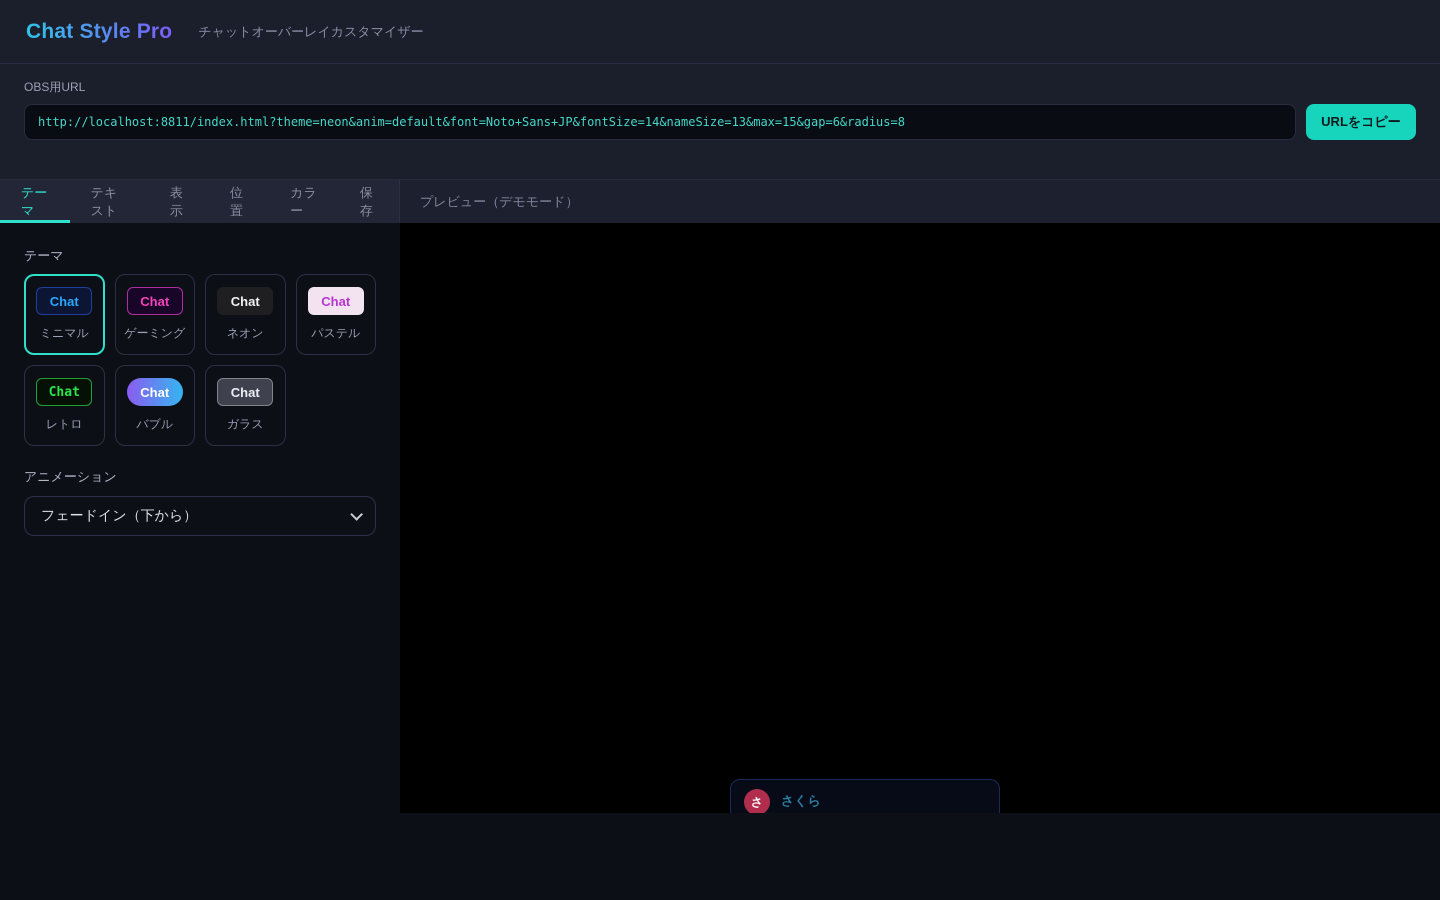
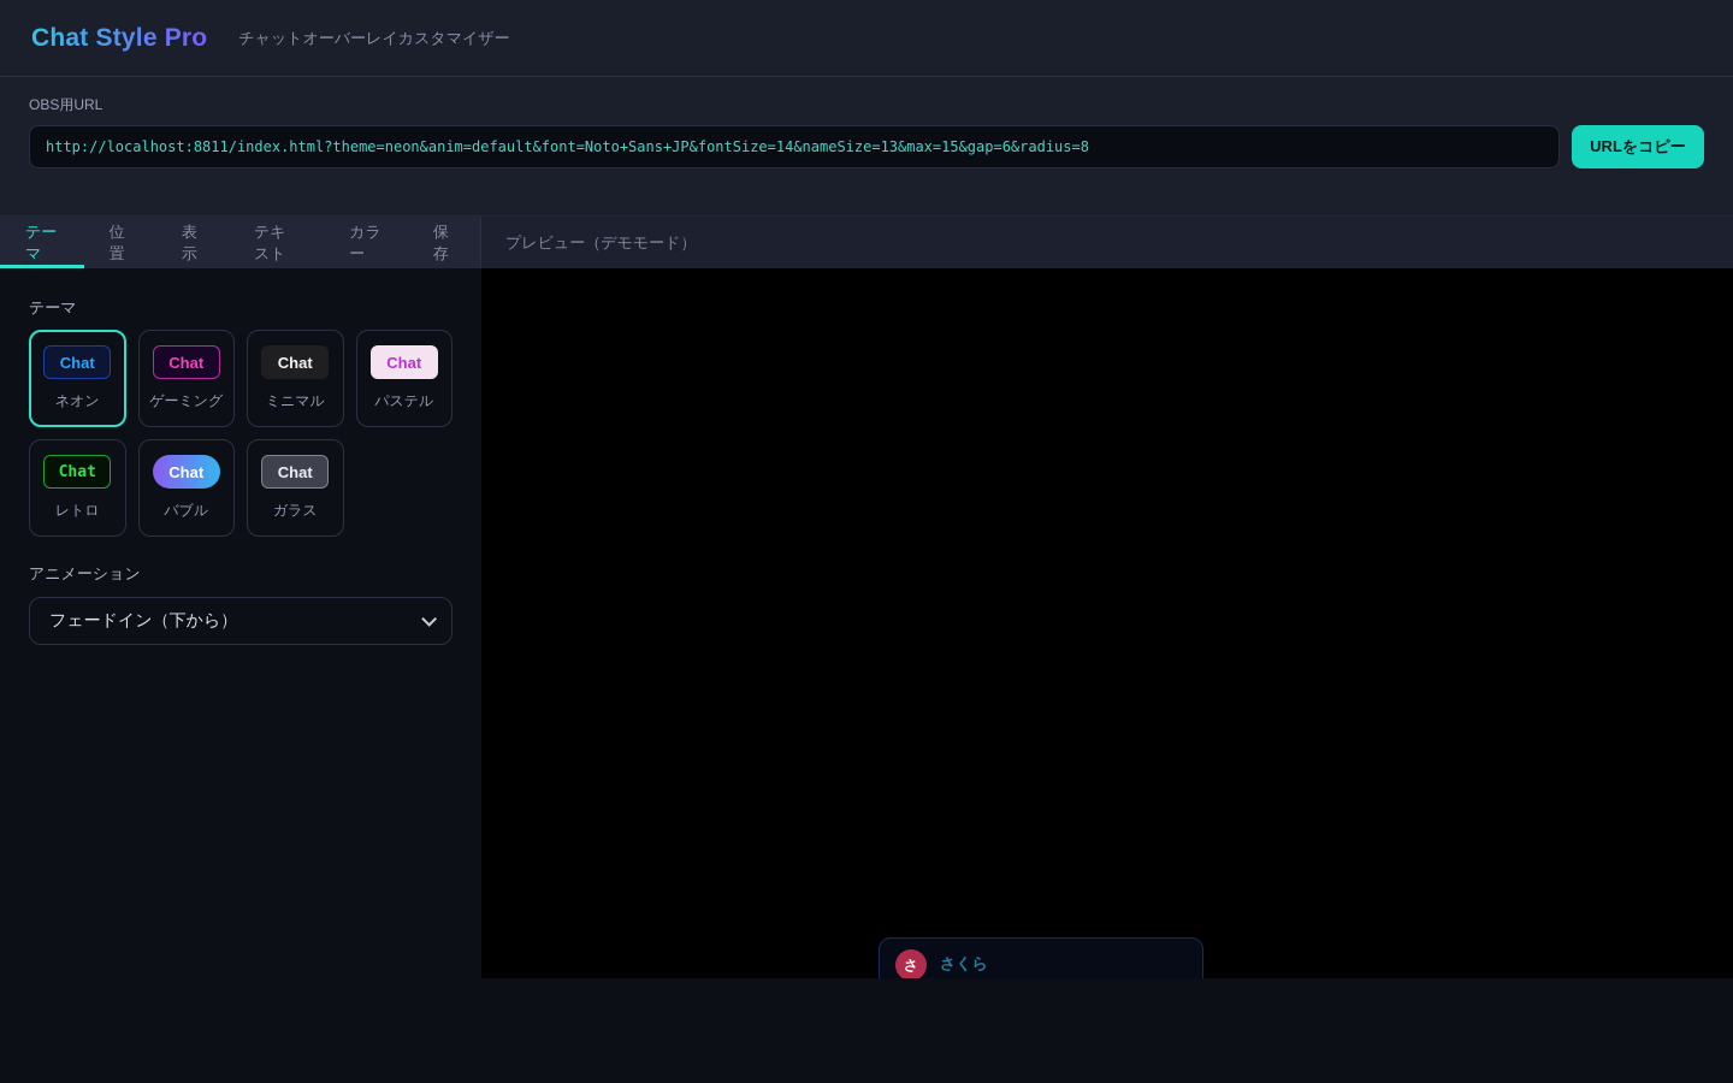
  Chat Style Pro
  チャットオーバーレイカスタマイザー
  OBS用URL
  http://localhost:8811/index.html?theme=neon&anim=default&font=Noto+Sans+JP&fontSize=14&nameSize=13&max=15&gap=6&radius=8
  URLをコピー
  テーマ
- テキスト
+ 位置
  表示
- 位置
+ テキスト
  カラー
  保存
  プレビュー（デモモード）
  テーマ
  Chat
- ミニマル
+ ネオン
  Chat
  ゲーミング
  Chat
- ネオン
+ ミニマル
  Chat
  パステル
  Chat
  レトロ
  Chat
  バブル
  Chat
  ガラス
  アニメーション
  フェードイン（下から）
  さ
  さくら
